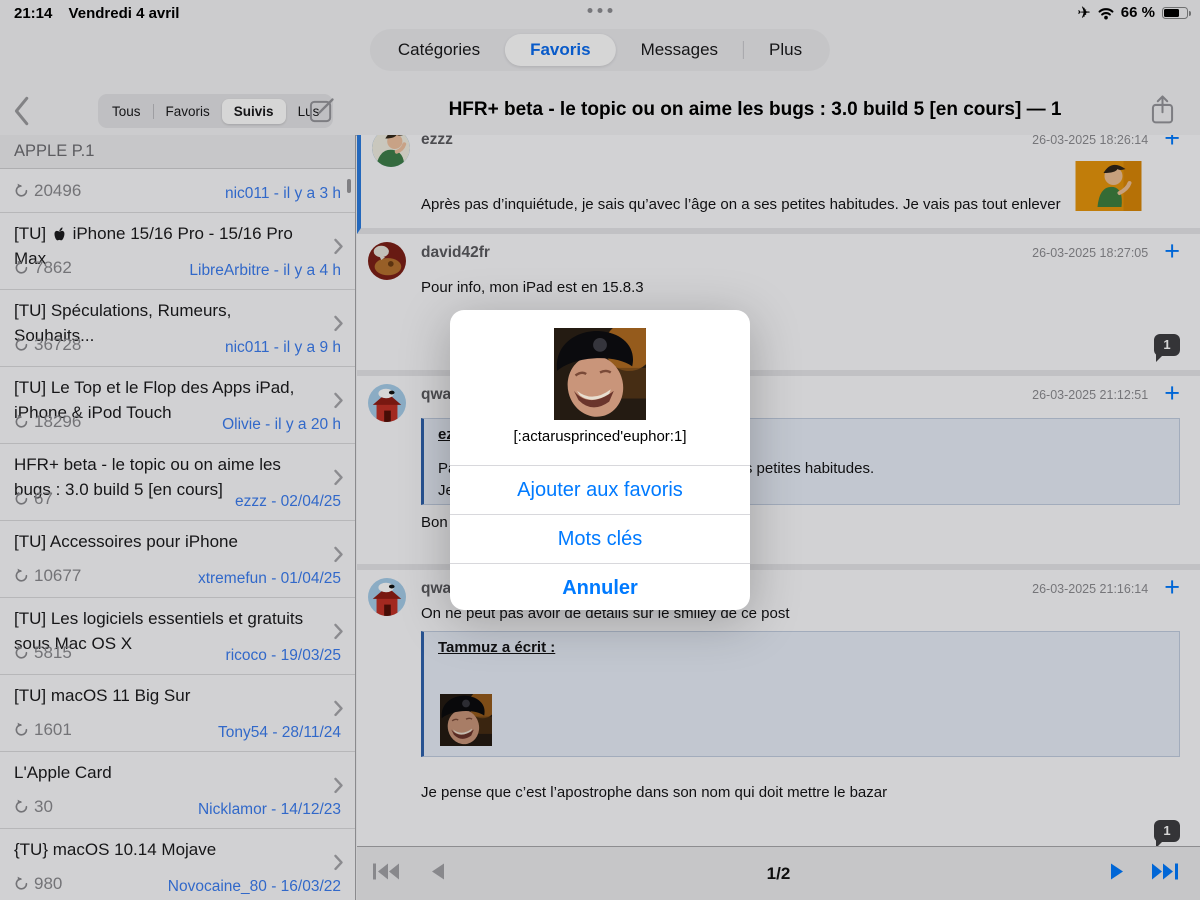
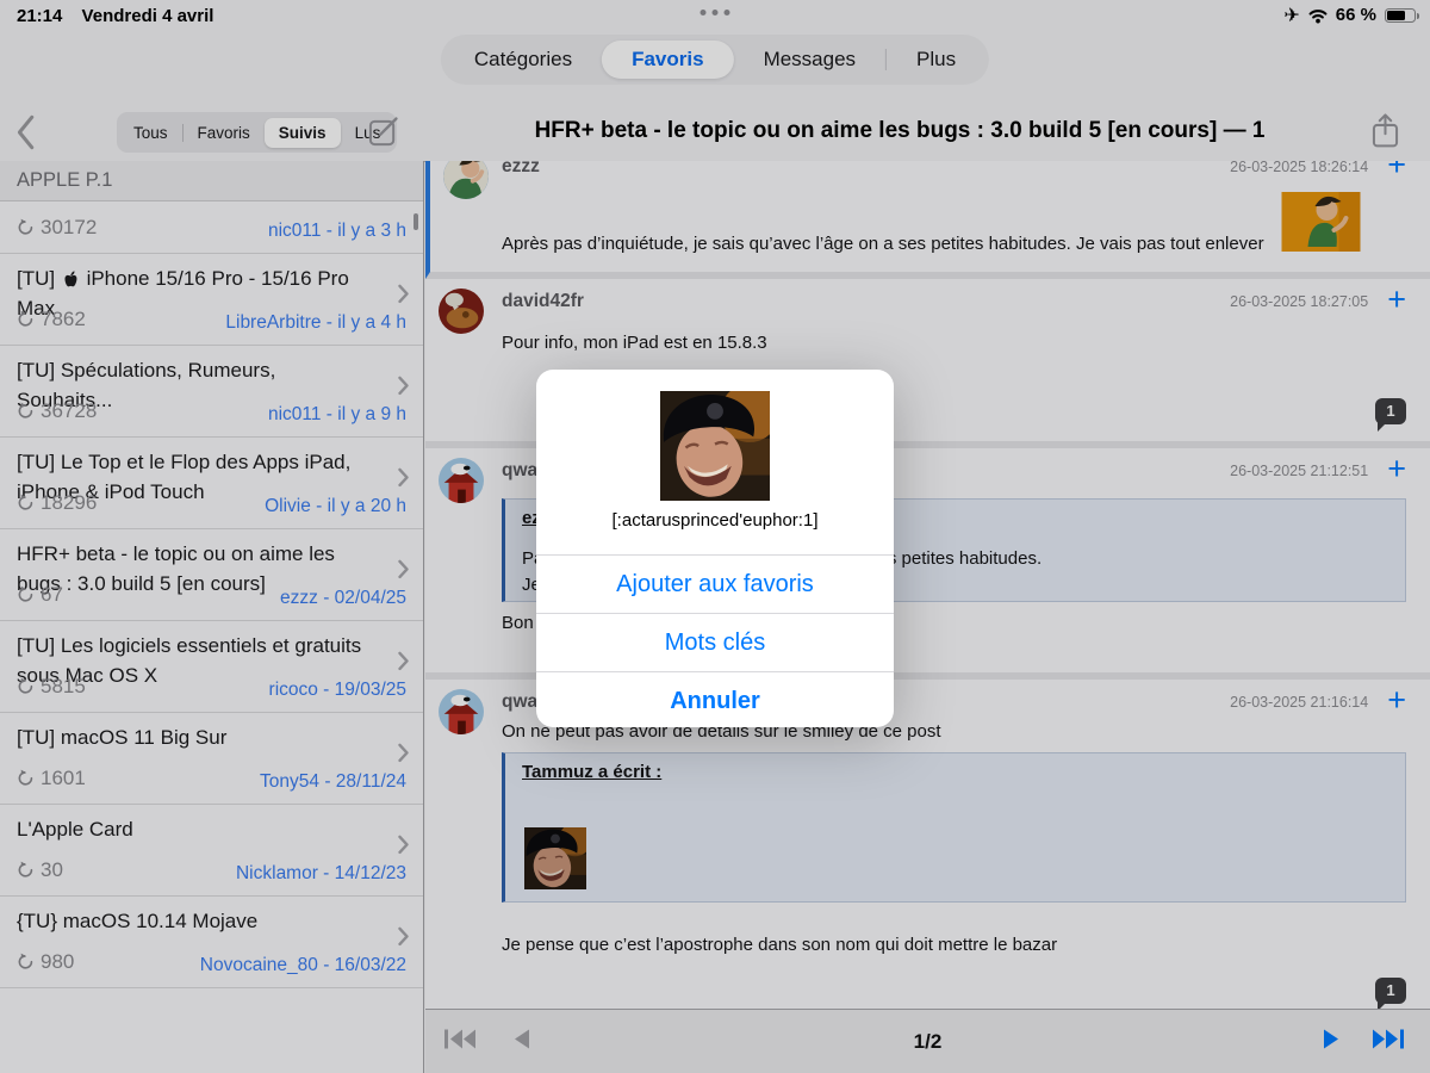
  21:14 Vendredi 4 avril
  ✈
  66 %
  Catégories
  Favoris
  Messages
  Plus
  Tous
  Favoris
  Suivis
  Lus
  HFR+ beta - le topic ou on aime les bugs : 3.0 build 5 [en cours] — 1
  APPLE P.1
- 20496
+ 30172
  nic011 - il y a 3 h
  [TU] iPhone 15/16 Pro - 15/16 Pro Max
  7862
  LibreArbitre - il y a 4 h
  [TU] Spéculations, Rumeurs, Souhaits...
  36728
  nic011 - il y a 9 h
  [TU] Le Top et le Flop des Apps iPad, iPhone & iPod Touch
  18296
  Olivie - il y a 20 h
  HFR+ beta - le topic ou on aime les bugs : 3.0 build 5 [en cours]
  67
  ezzz - 02/04/25
- [TU] Accessoires pour iPhone
- 10677
- xtremefun - 01/04/25
  [TU] Les logiciels essentiels et gratuits sous Mac OS X
  5815
  ricoco - 19/03/25
  [TU] macOS 11 Big Sur
  1601
  Tony54 - 28/11/24
  L'Apple Card
  30
  Nicklamor - 14/12/23
  {TU} macOS 10.14 Mojave
  980
  Novocaine_80 - 16/03/22
  ezzz
  26-03-2025 18:26:14
  +
  Après pas d’inquiétude, je sais qu’avec l’âge on a ses petites habitudes. Je vais pas tout enlever
  david42fr
  26-03-2025 18:27:05
  +
  Pour info, mon iPad est en 15.8.3
  1
  qwa
  26-03-2025 21:12:51
  +
  Bon
  qwa
  26-03-2025 21:16:14
  +
  On ne peut pas avoir de détails sur le smiley de ce post
  Tammuz a écrit :
  Je pense que c’est l’apostrophe dans son nom qui doit mettre le bazar
  1
  1/2
  [:actarusprinced'euphor:1]
  Ajouter aux favoris
  Mots clés
  Annuler
